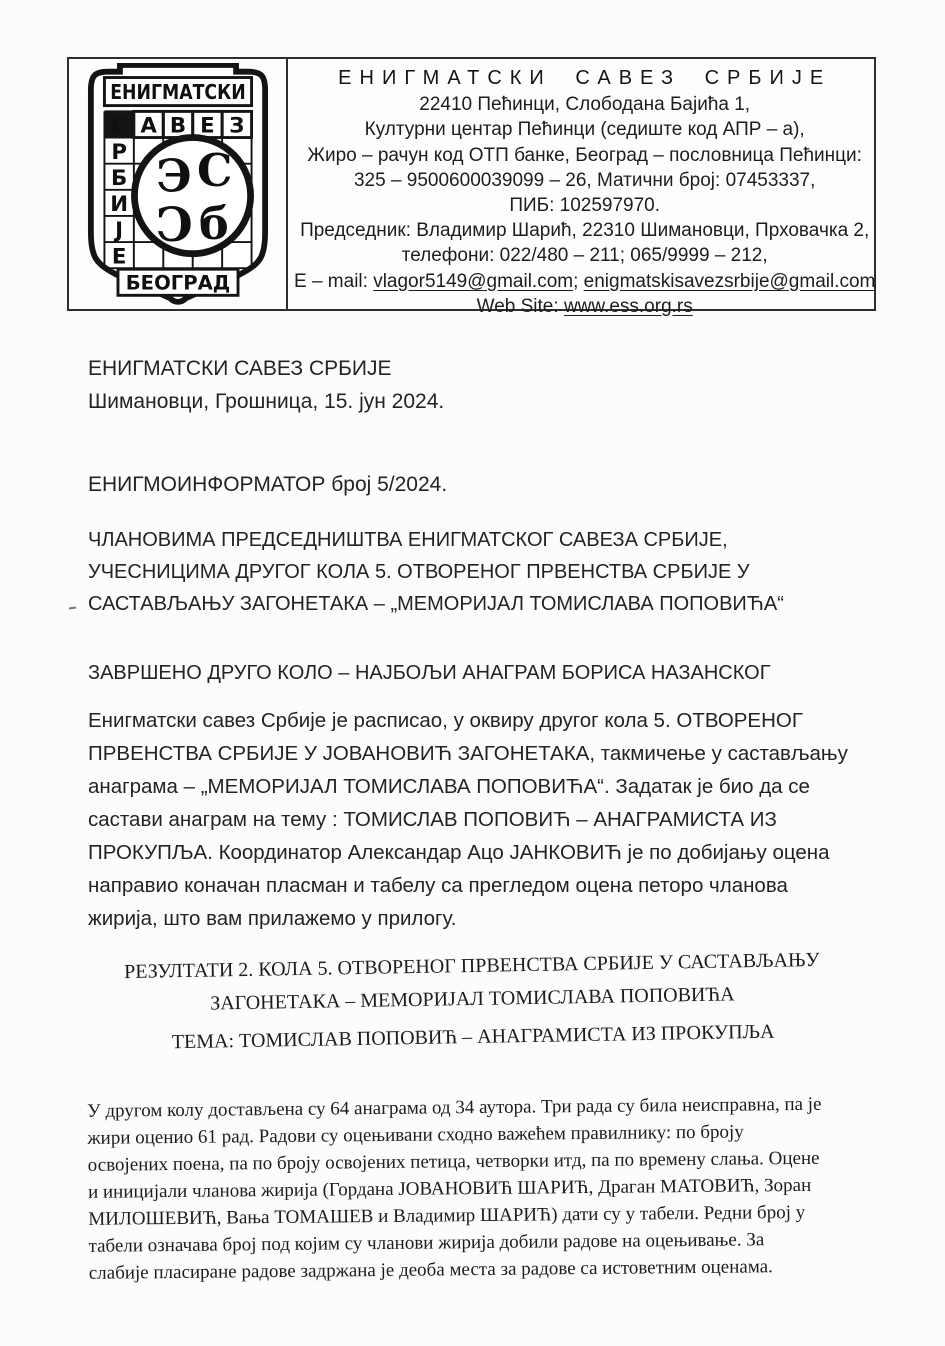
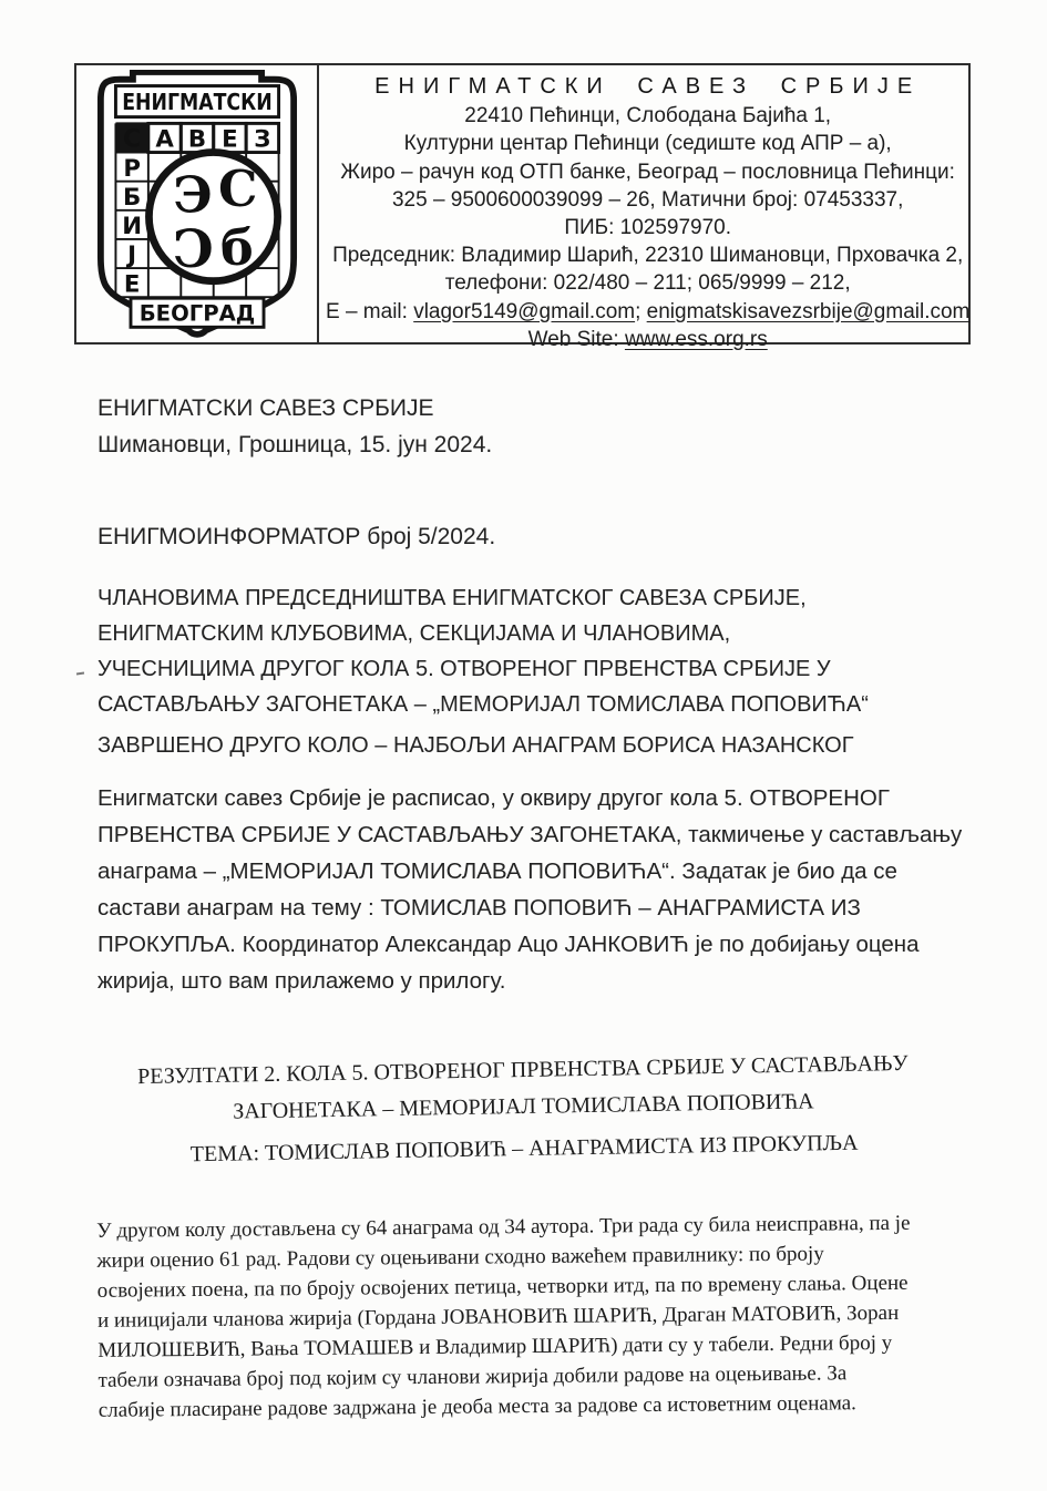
  ЕНИГМАТСКИ
  С
  А
  В
  Е
  З
  Р
  Б
  И
  Ј
  Е
  Э
  С
  б
  БЕОГРАД
  ЕНИГМАТСКИ САВЕЗ СРБИЈЕ
  22410 Пећинци, Слободана Бајића 1,
  Културни центар Пећинци (седиште код АПР – а),
  Жиро – рачун код ОТП банке, Београд – пословница Пећинци:
  325 – 9500600039099 – 26, Матични број: 07453337,
  ПИБ: 102597970.
  Председник: Владимир Шарић, 22310 Шимановци, Прховачка 2,
  телефони: 022/480 – 211; 065/9999 – 212,
  Е – mail: vlagor5149@gmail.com; enigmatskisavezsrbije@gmail.com
  Web Site: www.ess.org.rs
  ЕНИГМАТСКИ САВЕЗ СРБИЈЕ
  Шимановци, Грошница, 15. јун 2024.
  ЕНИГМОИНФОРМАТОР број 5/2024.
  ЧЛАНОВИМА ПРЕДСЕДНИШТВА ЕНИГМАТСКОГ САВЕЗА СРБИЈЕ,
+ ЕНИГМАТСКИМ КЛУБОВИМА, СЕКЦИЈАМА И ЧЛАНОВИМА,
  УЧЕСНИЦИМА ДРУГОГ КОЛА 5. ОТВОРЕНОГ ПРВЕНСТВА СРБИЈЕ У
  САСТАВЉАЊУ ЗАГОНЕТАКА – „МЕМОРИЈАЛ ТОМИСЛАВА ПОПОВИЋА“
  ЗАВРШЕНО ДРУГО КОЛО – НАЈБОЉИ АНАГРАМ БОРИСА НАЗАНСКОГ
  Енигматски савез Србије је расписао, у оквиру другог кола 5. ОТВОРЕНОГ
- ПРВЕНСТВА СРБИЈЕ У ЈОВАНОВИЋ ЗАГОНЕТАКА, такмичење у састављању
+ ПРВЕНСТВА СРБИЈЕ У САСТАВЉАЊУ ЗАГОНЕТАКА, такмичење у састављању
  анаграма – „МЕМОРИЈАЛ ТОМИСЛАВА ПОПОВИЋА“. Задатак је био да се
  састави анаграм на тему : ТОМИСЛАВ ПОПОВИЋ – АНАГРАМИСТА ИЗ
  ПРОКУПЉА. Координатор Александар Ацо ЈАНКОВИЋ је по добијању оцена
- направио коначан пласман и табелу са прегледом оцена петоро чланова
  жирија, што вам прилажемо у прилогу.
  РЕЗУЛТАТИ 2. КОЛА 5. ОТВОРЕНОГ ПРВЕНСТВА СРБИЈЕ У САСТАВЉАЊУ
  ЗАГОНЕТАКА – МЕМОРИЈАЛ ТОМИСЛАВА ПОПОВИЋА
  ТЕМА: ТОМИСЛАВ ПОПОВИЋ – АНАГРАМИСТА ИЗ ПРОКУПЉА
  У другом колу достављена су 64 анаграма од 34 аутора. Три рада су била неисправна, па је
  жири оценио 61 рад. Радови су оцењивани сходно важећем правилнику: по броју
  освојених поена, па по броју освојених петица, четворки итд, па по времену слања. Оцене
  и иницијали чланова жирија (Гордана ЈОВАНОВИЋ ШАРИЋ, Драган МАТОВИЋ, Зоран
  МИЛОШЕВИЋ, Вања ТОМАШЕВ и Владимир ШАРИЋ) дати су у табели. Редни број у
  табели означава број под којим су чланови жирија добили радове на оцењивање. За
  слабије пласиране радове задржана је деоба места за радове са истоветним оценама.
